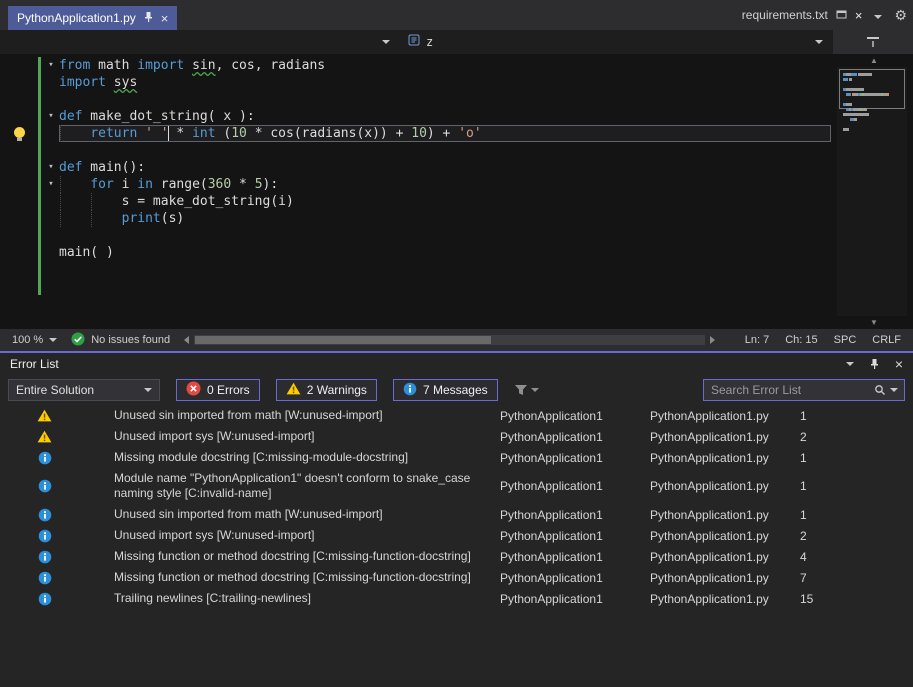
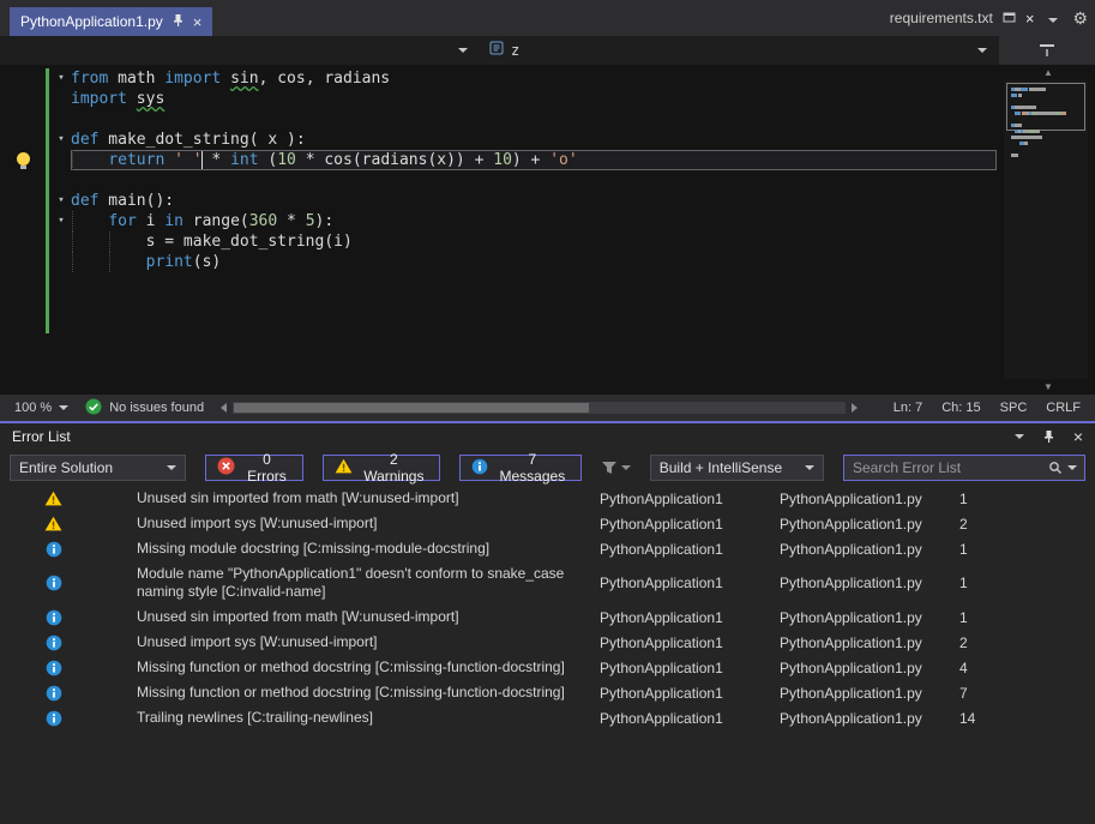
  PythonApplication1.py
  ×
  requirements.txt
  ×
  ⚙
  z
  ▾
  from math import sin, cos, radians
  import sys
  ▾
  def make_dot_string( x ):
  return ' ' * int (10 * cos(radians(x)) + 10) + 'o'
  ▾
  def main():
  ▾
  for i in range(360 * 5):
  s = make_dot_string(i)
  print(s)
- main( )
  ▲
  ▼
  100 %
  No issues found
  Ln: 7
  Ch: 15
  SPC
  CRLF
  Error List
  ×
  Entire Solution
  0 Errors
  2 Warnings
  7 Messages
+ Build + IntelliSense
  Search Error List
  Unused sin imported from math [W:unused-import]
  PythonApplication1
  PythonApplication1.py
  1
  Unused import sys [W:unused-import]
  PythonApplication1
  PythonApplication1.py
  2
  Missing module docstring [C:missing-module-docstring]
  PythonApplication1
  PythonApplication1.py
  1
  Module name "PythonApplication1" doesn't conform to snake_case naming style [C:invalid-name]
  PythonApplication1
  PythonApplication1.py
  1
  Unused sin imported from math [W:unused-import]
  PythonApplication1
  PythonApplication1.py
  1
  Unused import sys [W:unused-import]
  PythonApplication1
  PythonApplication1.py
  2
  Missing function or method docstring [C:missing-function-docstring]
  PythonApplication1
  PythonApplication1.py
  4
  Missing function or method docstring [C:missing-function-docstring]
  PythonApplication1
  PythonApplication1.py
  7
  Trailing newlines [C:trailing-newlines]
  PythonApplication1
  PythonApplication1.py
- 15
+ 14
